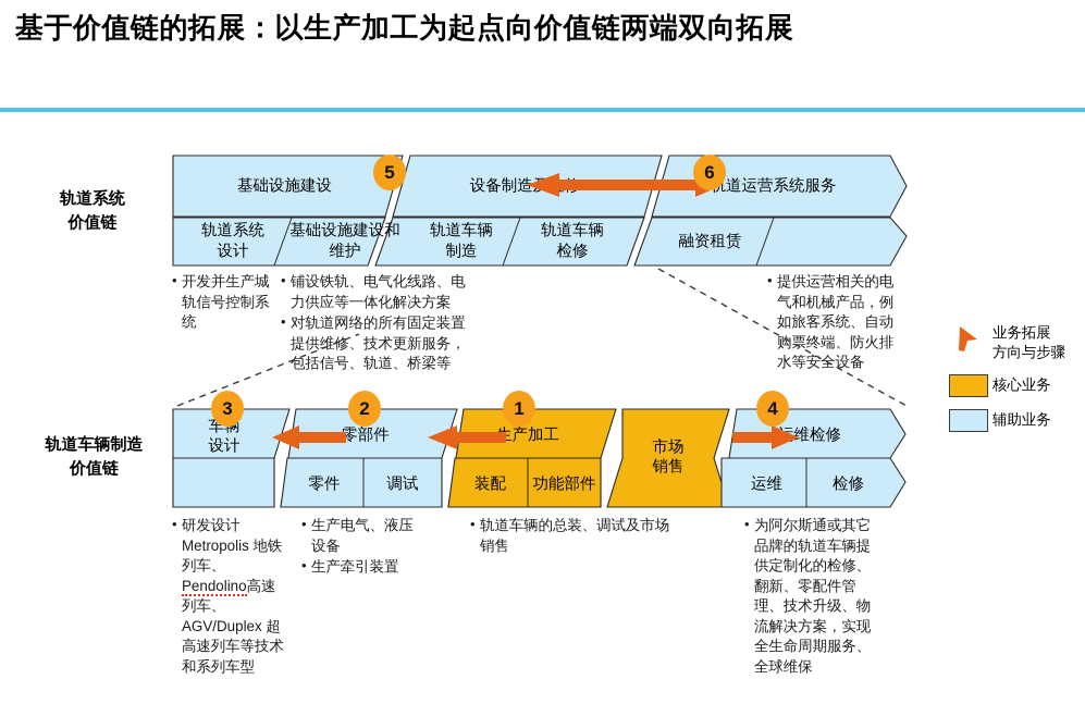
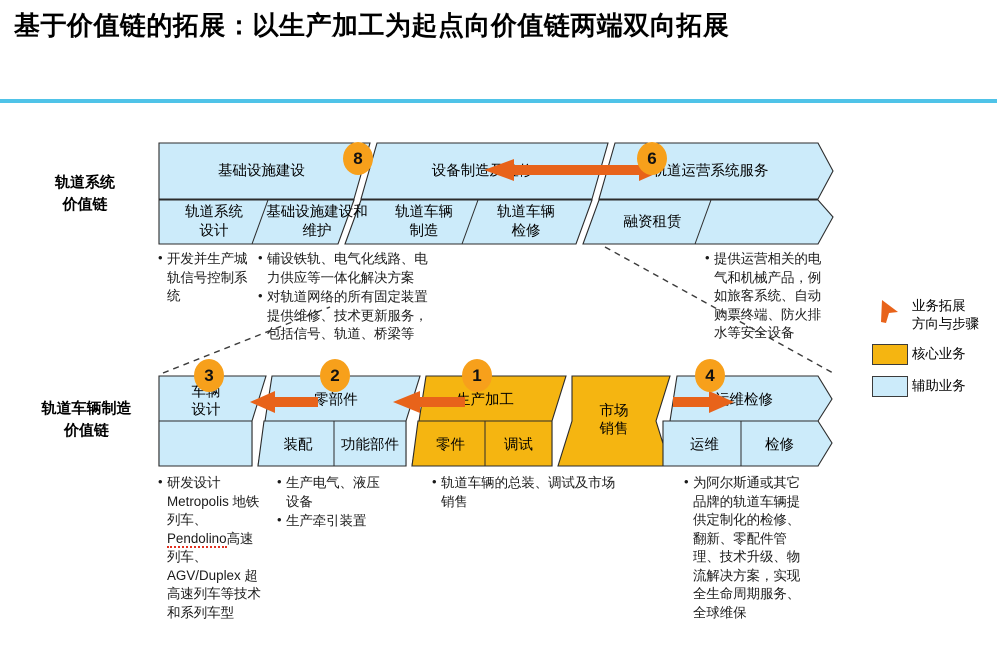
  基于价值链的拓展：以生产加工为起点向价值链两端双向拓展
  轨道系统
  价值链
  轨道车辆制造
  价值链
  基础设施建设
  道运营系统服务
  轨道系统
  设计
  基础设施建设和
  维护
  轨道车辆
  制造
  轨道车辆
  检修
  融资租赁
- 5
+ 8
  6
  开发并生产城轨信号控制系统
  铺设铁轨、电气化线路、电力供应等一体化解决方案
  对轨道网络的所有固定装置提供维修、技术更新服务，包括信号、轨道、桥梁等
  提供运营相关的电气和机械产品，例如旅客系统、自动购票终端、防火排水等安设备
  车辆
  设计
  零部件
  产加工
  市场
  销售
  维检修
- 零件
+ 装配
- 调试
+ 功能部件
- 装配
+ 零件
- 功能部件
+ 调试
  运维
  检修
  3
  2
  1
  4
  研发设计 Metropolis 地铁列车、Pendolino高速列车、AGV/Duplex 超高速列车等技术和系列车型
  生产电气、液压设备
  生产牵引装置
  轨道车辆的总装、调试及市场销售
  为阿尔斯通或其它品牌的轨道车辆提供定制化的检修、翻新、零配件管理、技术升级、物流解决方案，实现全生命周期服务、全球维保
  业务拓展
  方向与步骤
  核心业务
  辅助业务
